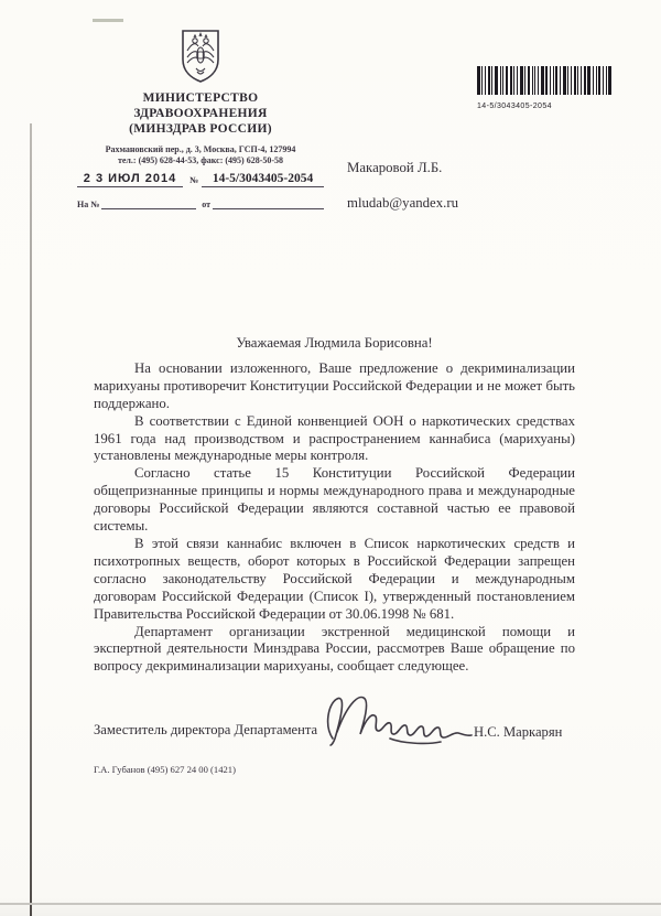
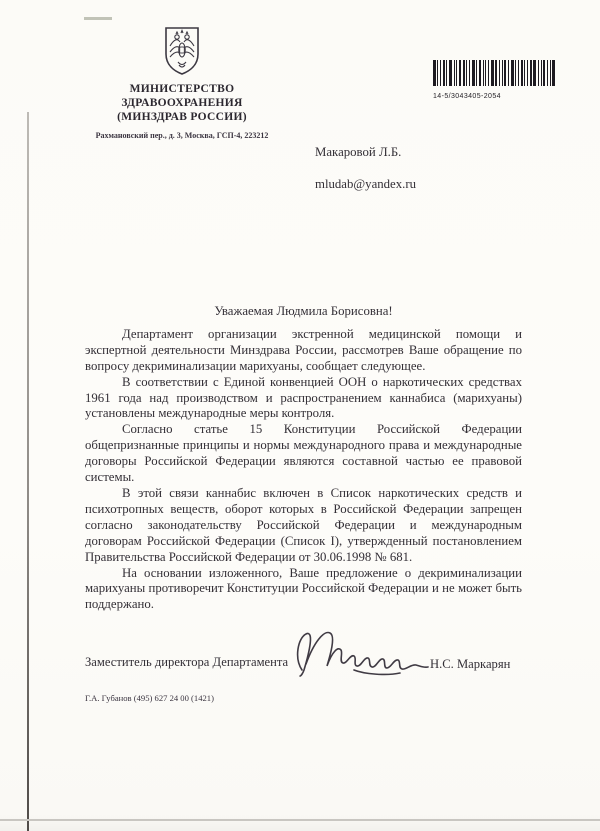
  МИНИСТЕРСТВО
  ЗДРАВООХРАНЕНИЯ
  (МИНЗДРАВ РОССИИ)
- Рахмановский пер., д. 3, Москва, ГСП-4, 127994
+ Рахмановский пер., д. 3, Москва, ГСП-4, 223212
- тел.: (495) 628-44-53, факс: (495) 628-50-58
- 2 3 ИЮЛ 2014
- №
- 14-5/3043405-2054
- На №
- от
  Макаровой Л.Б.
  mludab@yandex.ru
  Уважаемая Людмила Борисовна!
- На основании изложенного, Ваше предложение о декриминализации марихуаны противоречит Конституции Российской Федерации и не может быть поддержано.
+ Департамент организации экстренной медицинской помощи и экспертной деятельности Минздрава России, рассмотрев Ваше обращение по вопросу декриминализации марихуаны, сообщает следующее.
  В соответствии с Единой конвенцией ООН о наркотических средствах 1961 года над производством и распространением каннабиса (марихуаны) установлены международные меры контроля.
  Согласно статье 15 Конституции Российской Федерации общепризнанные принципы и нормы международного права и международные договоры Российской Федерации являются составной частью ее правовой системы.
  В этой связи каннабис включен в Список наркотических средств и психотропных веществ, оборот которых в Российской Федерации запрещен согласно законодательству Российской Федерации и международным договорам Российской Федерации (Список I), утвержденный постановлением Правительства Российской Федерации от 30.06.1998 № 681.
- Департамент организации экстренной медицинской помощи и экспертной деятельности Минздрава России, рассмотрев Ваше обращение по вопросу декриминализации марихуаны, сообщает следующее.
+ На основании изложенного, Ваше предложение о декриминализации марихуаны противоречит Конституции Российской Федерации и не может быть поддержано.
  Заместитель директора Департамента
  Н.С. Маркарян
  Г.А. Губанов (495) 627 24 00 (1421)
